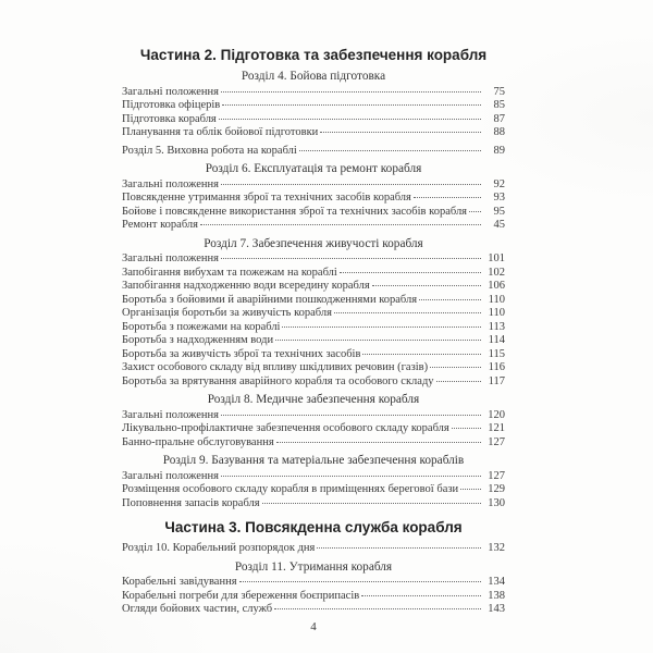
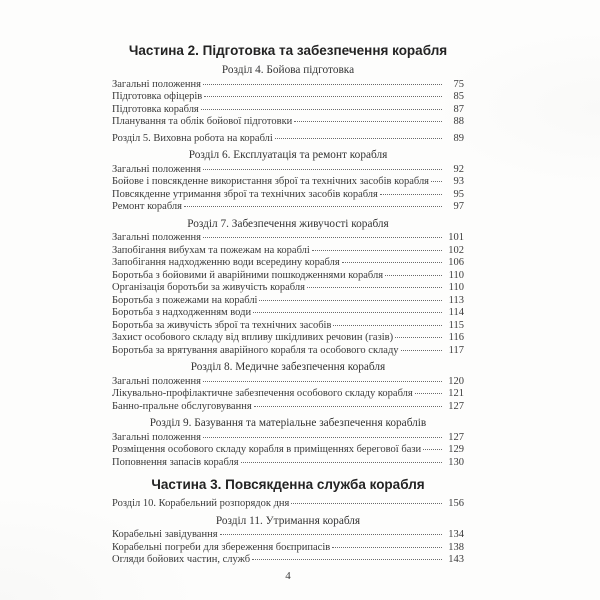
  Частина 2. Підготовка та забезпечення корабля
  Розділ 4. Бойова підготовка
  Загальні положення
  75
  Підготовка офіцерів
  85
  Підготовка корабля
  87
  Планування та облік бойової підготовки
  88
  Розділ 5. Виховна робота на кораблі
  89
  Розділ 6. Експлуатація та ремонт корабля
  Загальні положення
  92
- Повсякденне утримання зброї та технічних засобів корабля
+ Бойове і повсякденне використання зброї та технічних засобів корабля
  93
- Бойове і повсякденне використання зброї та технічних засобів корабля
+ Повсякденне утримання зброї та технічних засобів корабля
  95
  Ремонт корабля
- 45
+ 97
  Розділ 7. Забезпечення живучості корабля
  Загальні положення
  101
  Запобігання вибухам та пожежам на кораблі
  102
  Запобігання надходженню води всередину корабля
  106
  Боротьба з бойовими й аварійними пошкодженнями корабля
  110
  Організація боротьби за живучість корабля
  110
  Боротьба з пожежами на кораблі
  113
  Боротьба з надходженням води
  114
  Боротьба за живучість зброї та технічних засобів
  115
  Захист особового складу від впливу шкідливих речовин (газів)
  116
  Боротьба за врятування аварійного корабля та особового складу
  117
  Розділ 8. Медичне забезпечення корабля
  Загальні положення
  120
  Лікувально-профілактичне забезпечення особового складу корабля
  121
  Банно-пральне обслуговування
  127
  Розділ 9. Базування та матеріальне забезпечення кораблів
  Загальні положення
  127
  Розміщення особового складу корабля в приміщеннях берегової бази
  129
  Поповнення запасів корабля
  130
  Частина 3. Повсякденна служба корабля
  Розділ 10. Корабельний розпорядок дня
- 132
+ 156
  Розділ 11. Утримання корабля
  Корабельні завідування
  134
  Корабельні погреби для збереження боєприпасів
  138
  Огляди бойових частин, служб
  143
  4
